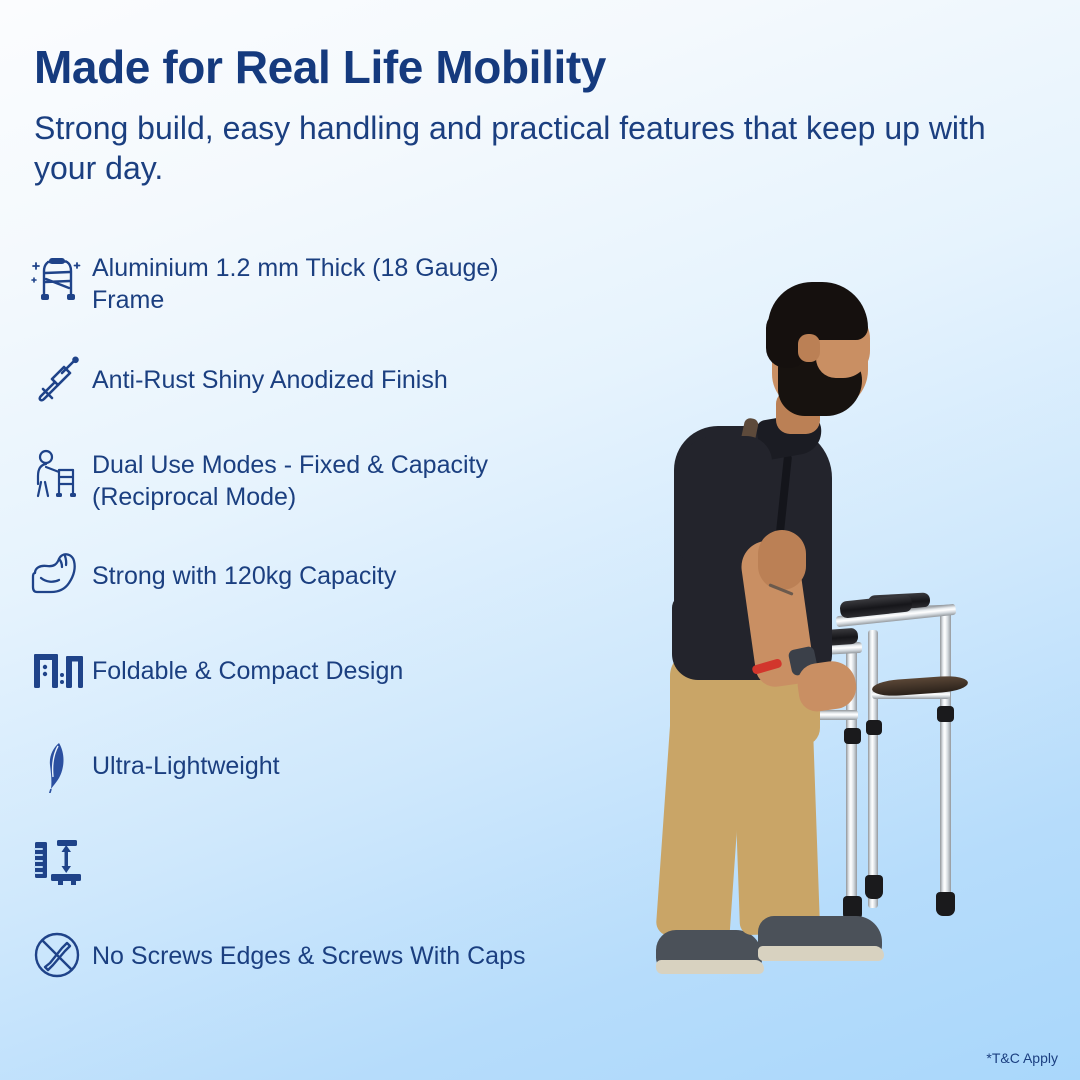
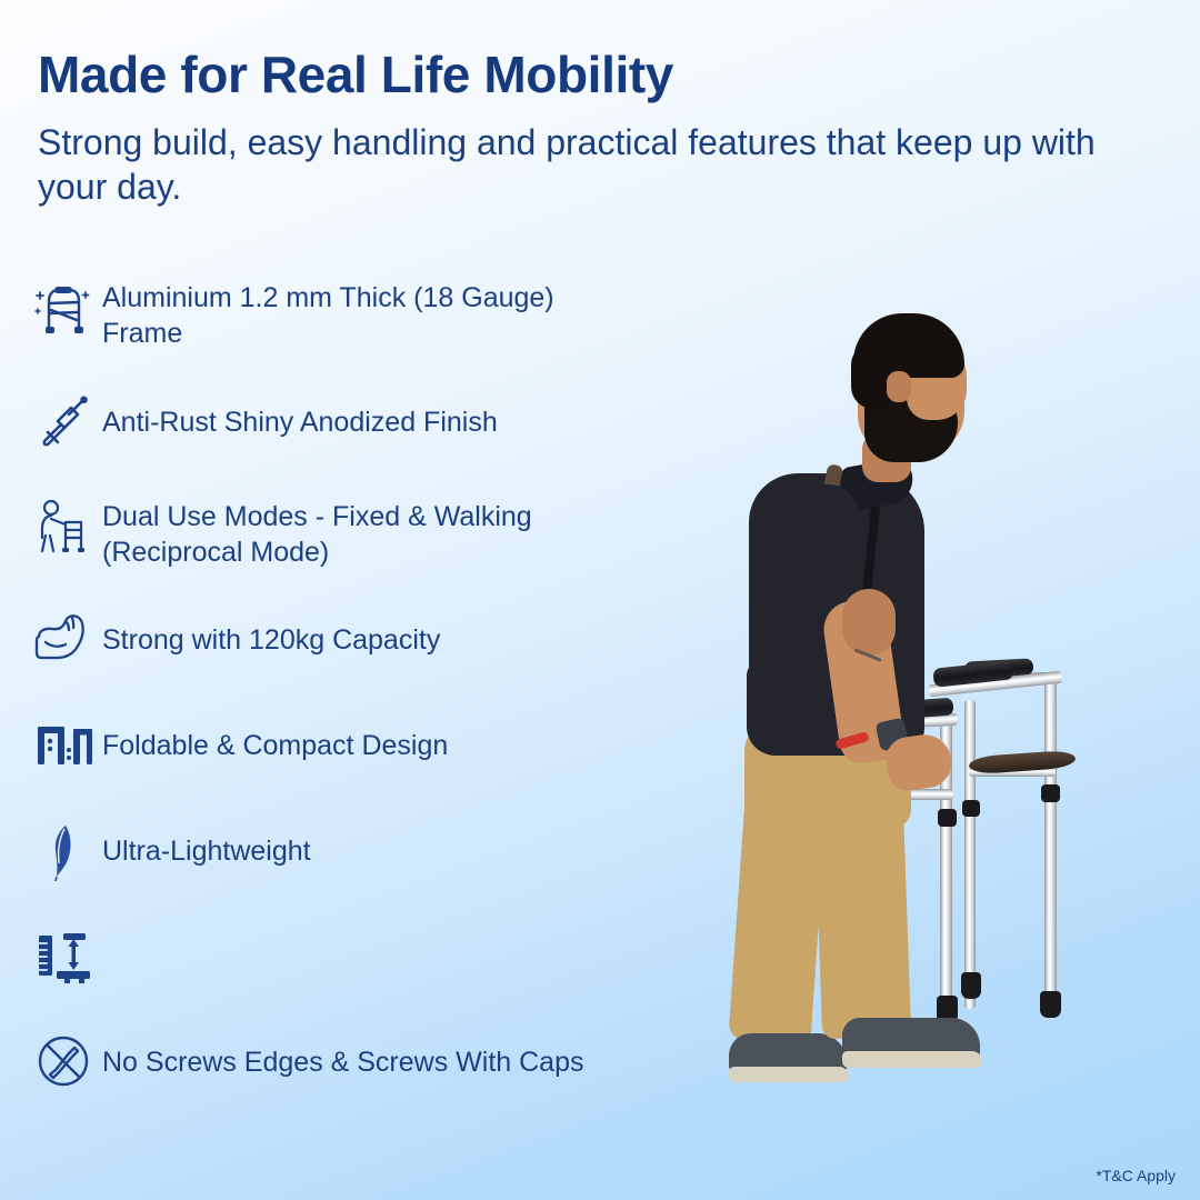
  Made for Real Life Mobility
  Strong build, easy handling and practical features that keep up with your day.
  Aluminium 1.2 mm Thick (18 Gauge) Frame
  Anti-Rust Shiny Anodized Finish
- Dual Use Modes - Fixed & Capacity (Reciprocal Mode)
+ Dual Use Modes - Fixed & Walking (Reciprocal Mode)
  Strong with 120kg Capacity
  Foldable & Compact Design
  Ultra-Lightweight
  No Screws Edges & Screws With Caps
  *T&C Apply
